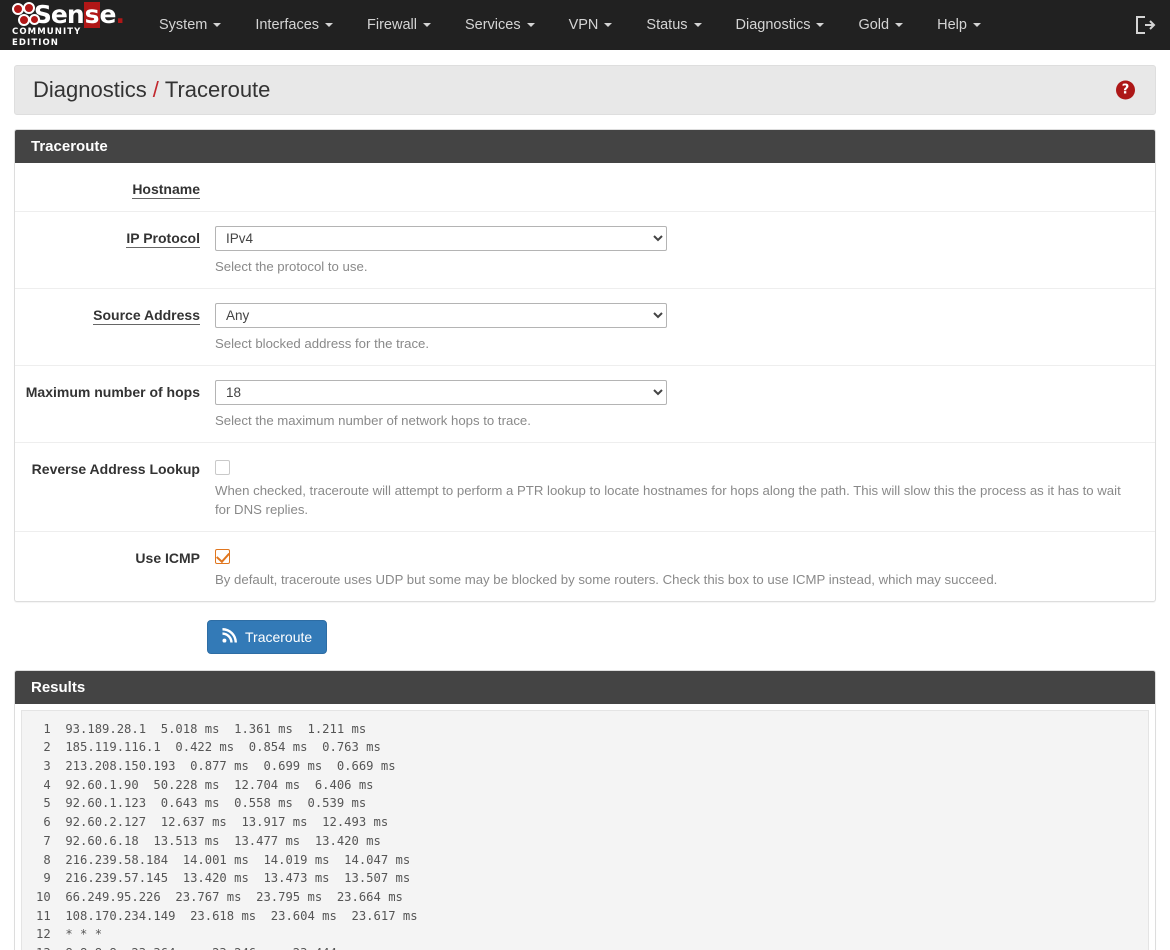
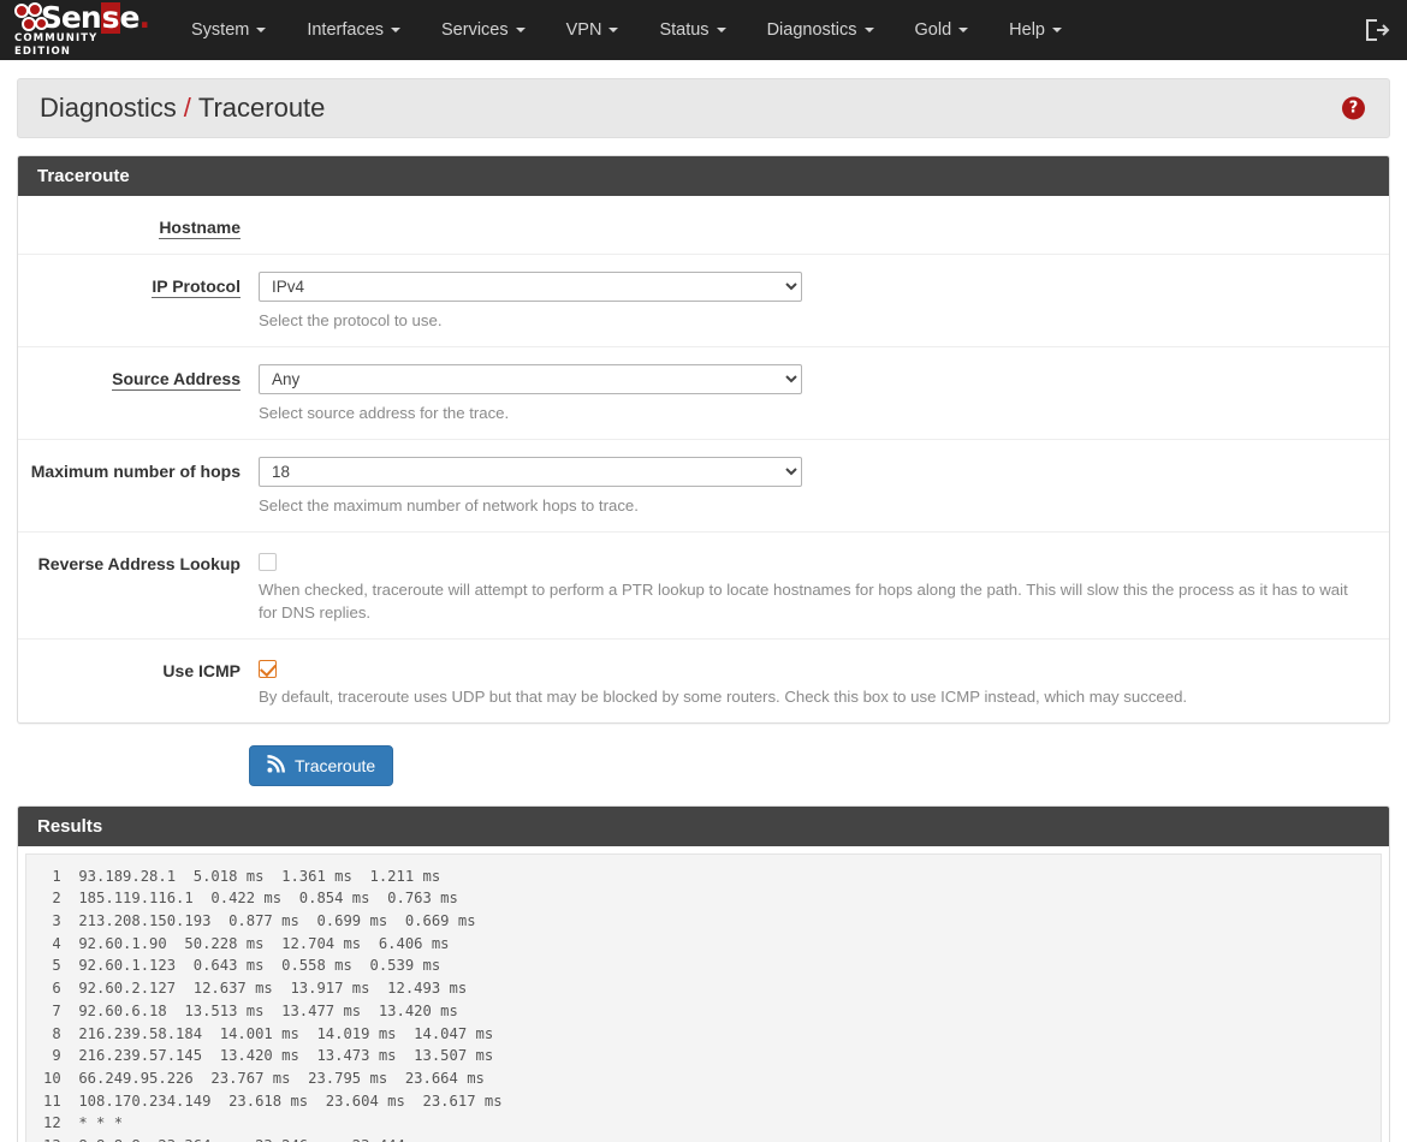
  Sen
  s
  e
  .
  COMMUNITY EDITION
  System
  Interfaces
- Firewall
  Services
  VPN
  Status
  Diagnostics
  Gold
  Help
  Diagnostics
  /
  Traceroute
  ?
  Traceroute
  Hostname
  IP Protocol
  IPv4
  Select the protocol to use.
  Source Address
  Any
- Select blocked address for the trace.
+ Select source address for the trace.
  Maximum number of hops
  18
  Select the maximum number of network hops to trace.
  Reverse Address Lookup
  When checked, traceroute will attempt to perform a PTR lookup to locate hostnames for hops along the path. This will slow this the process as it has to wait for DNS replies.
  Use ICMP
- By default, traceroute uses UDP but some may be blocked by some routers. Check this box to use ICMP instead, which may succeed.
+ By default, traceroute uses UDP but that may be blocked by some routers. Check this box to use ICMP instead, which may succeed.
  Traceroute
  Results
  1 93.189.28.1 5.018 ms 1.361 ms 1.211 ms
  2 185.119.116.1 0.422 ms 0.854 ms 0.763 ms
  3 213.208.150.193 0.877 ms 0.699 ms 0.669 ms
  4 92.60.1.90 50.228 ms 12.704 ms 6.406 ms
  5 92.60.1.123 0.643 ms 0.558 ms 0.539 ms
  6 92.60.2.127 12.637 ms 13.917 ms 12.493 ms
  7 92.60.6.18 13.513 ms 13.477 ms 13.420 ms
  8 216.239.58.184 14.001 ms 14.019 ms 14.047 ms
  9 216.239.57.145 13.420 ms 13.473 ms 13.507 ms
  10 66.249.95.226 23.767 ms 23.795 ms 23.664 ms
  11 108.170.234.149 23.618 ms 23.604 ms 23.617 ms
  12 * * *
